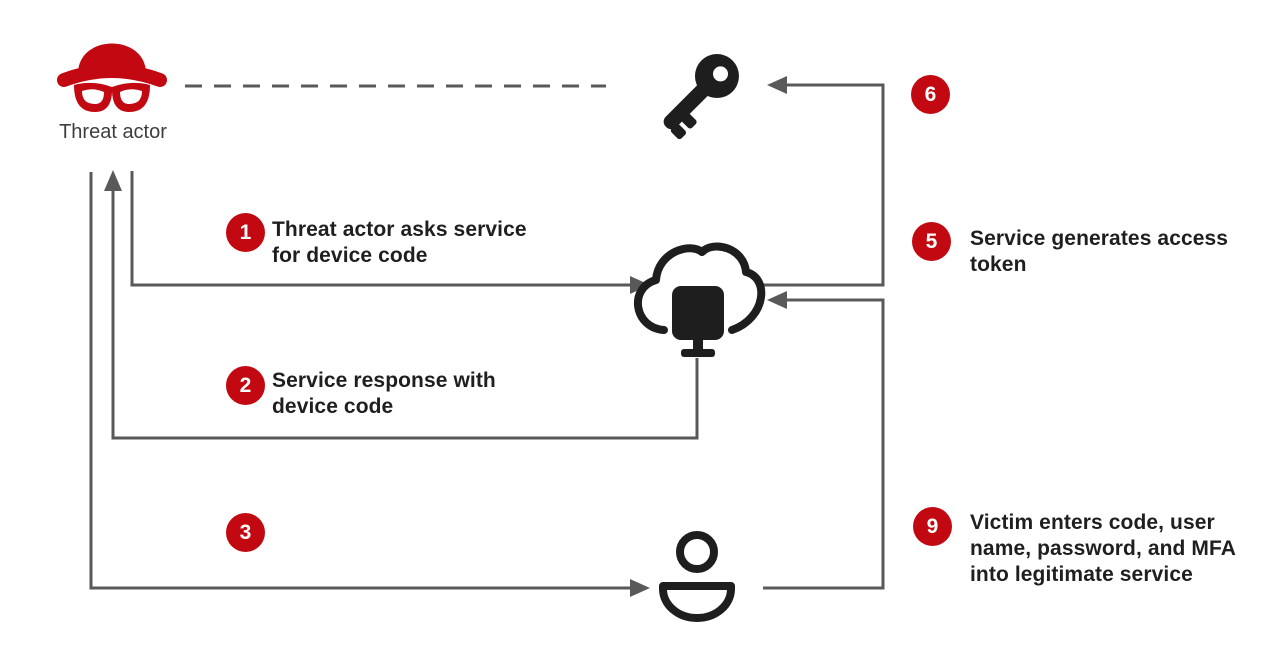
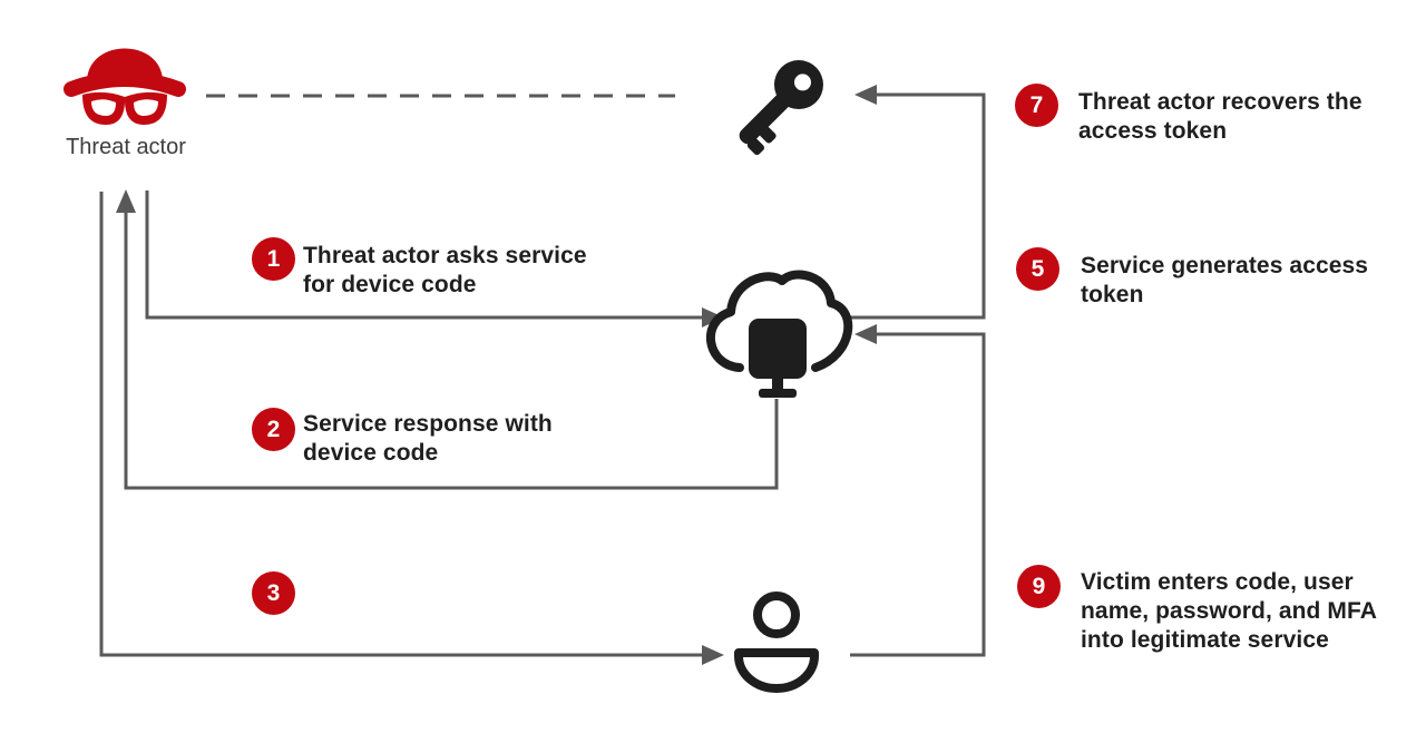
  Threat actor
  1
  Threat actor asks service
  for device code
  2
  Service response with
  device code
  3
  9
  Victim enters code, user
  name, password, and MFA
  into legitimate service
  5
  Service generates access
  token
- 6
+ 7
+ Threat actor recovers the
+ access token
